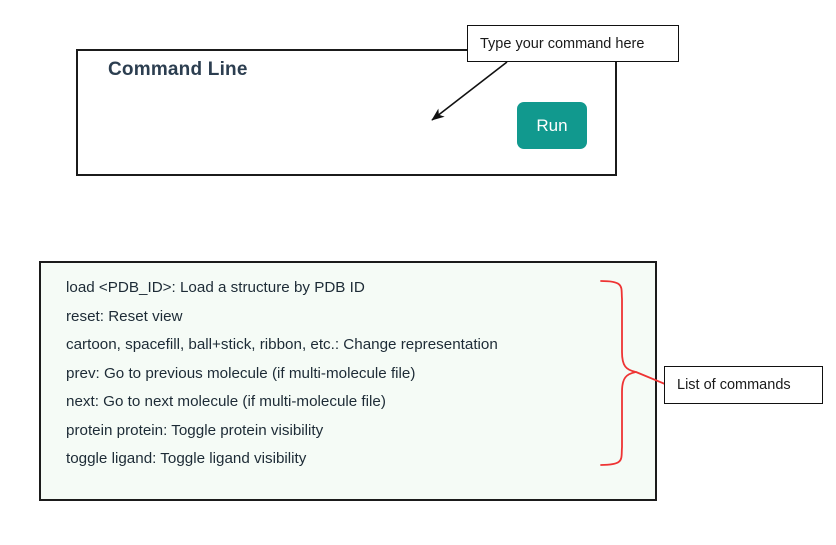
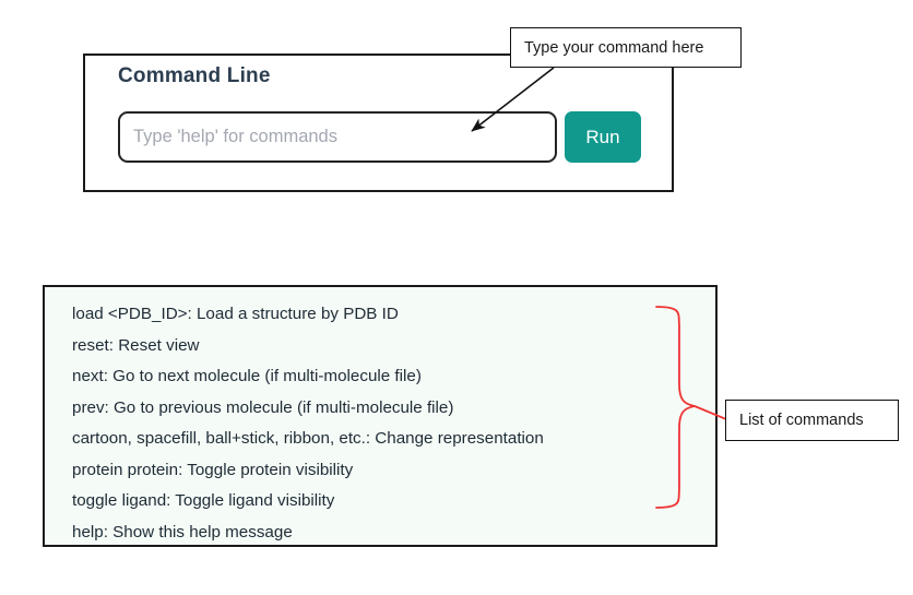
  Command Line
+ Type 'help' for commands
  Run
  load <PDB_ID>: Load a structure by PDB ID
  reset: Reset view
- cartoon, spacefill, ball+stick, ribbon, etc.: Change representation
+ next: Go to next molecule (if multi-molecule file)
  prev: Go to previous molecule (if multi-molecule file)
- next: Go to next molecule (if multi-molecule file)
+ cartoon, spacefill, ball+stick, ribbon, etc.: Change representation
  protein protein: Toggle protein visibility
  toggle ligand: Toggle ligand visibility
+ help: Show this help message
  Type your command here
  List of commands
